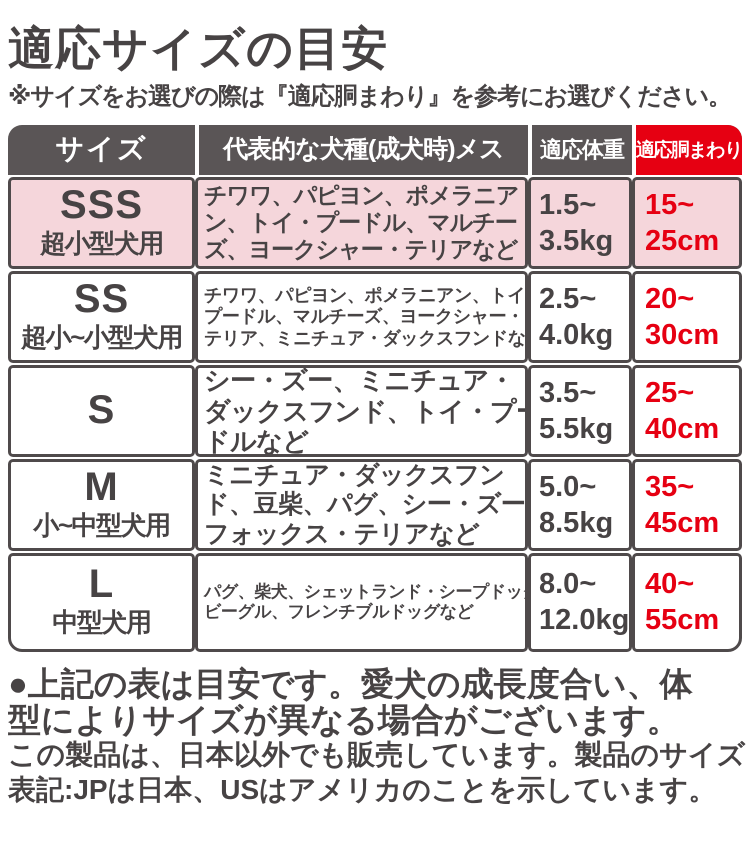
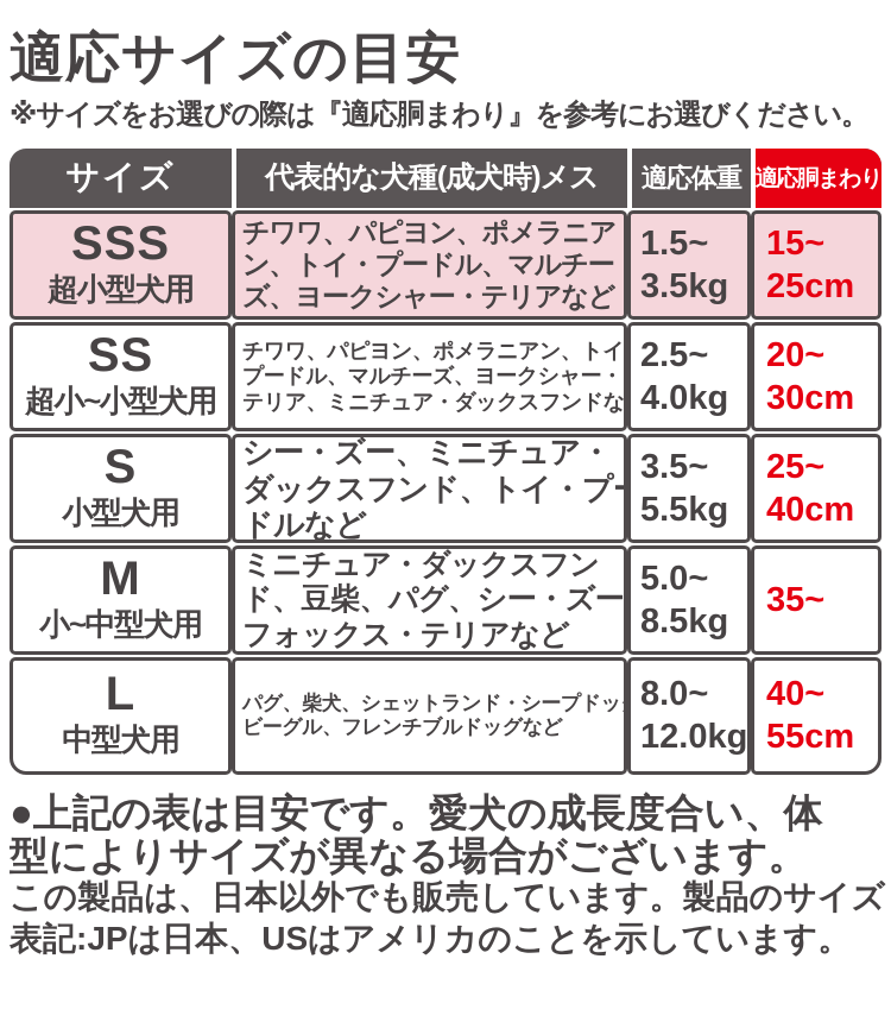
  適応サイズの目安
  ※サイズをお選びの際は『適応胴まわり』を参考にお選びください。
  サイズ
  代表的な犬種(成犬時)メス
  適応体重
  適応胴まわり
  SSS
  超小型犬用
  チワワ、パピヨン、ポメラニア
  ン、トイ・プードル、マルチー
  ズ、ヨークシャー・テリアなど
  1.5~
  3.5kg
  15~
  25cm
  SS
  超小~小型犬用
  チワワ、パピヨン、ポメラニアン、トイ
  プードル、マルチーズ、ヨークシャー・
  テリア、ミニチュア・ダックスフンドな
  2.5~
  4.0kg
  20~
  30cm
  S
+ 小型犬用
  シー・ズー、ミニチュア・
  ダックスフンド、トイ・プ
  ドルなど
  3.5~
  5.5kg
  25~
  40cm
  M
  小~中型犬用
  ミニチュア・ダックスフン
  ド、豆柴、パグ、シー・ズー
  フォックス・テリアなど
  5.0~
  8.5kg
  35~
- 45cm
  L
  中型犬用
  パグ、柴犬、シェットランド・シープドッ
  ビーグル、フレンチブルドッグなど
  8.0~
  12.0kg
  40~
  55cm
  ●上記の表は目安です。愛犬の成長度合い、体
  型によりサイズが異なる場合がございます。
  この製品は、日本以外でも販売しています。製品のサイズ
  表記:JPは日本、USはアメリカのことを示しています。
